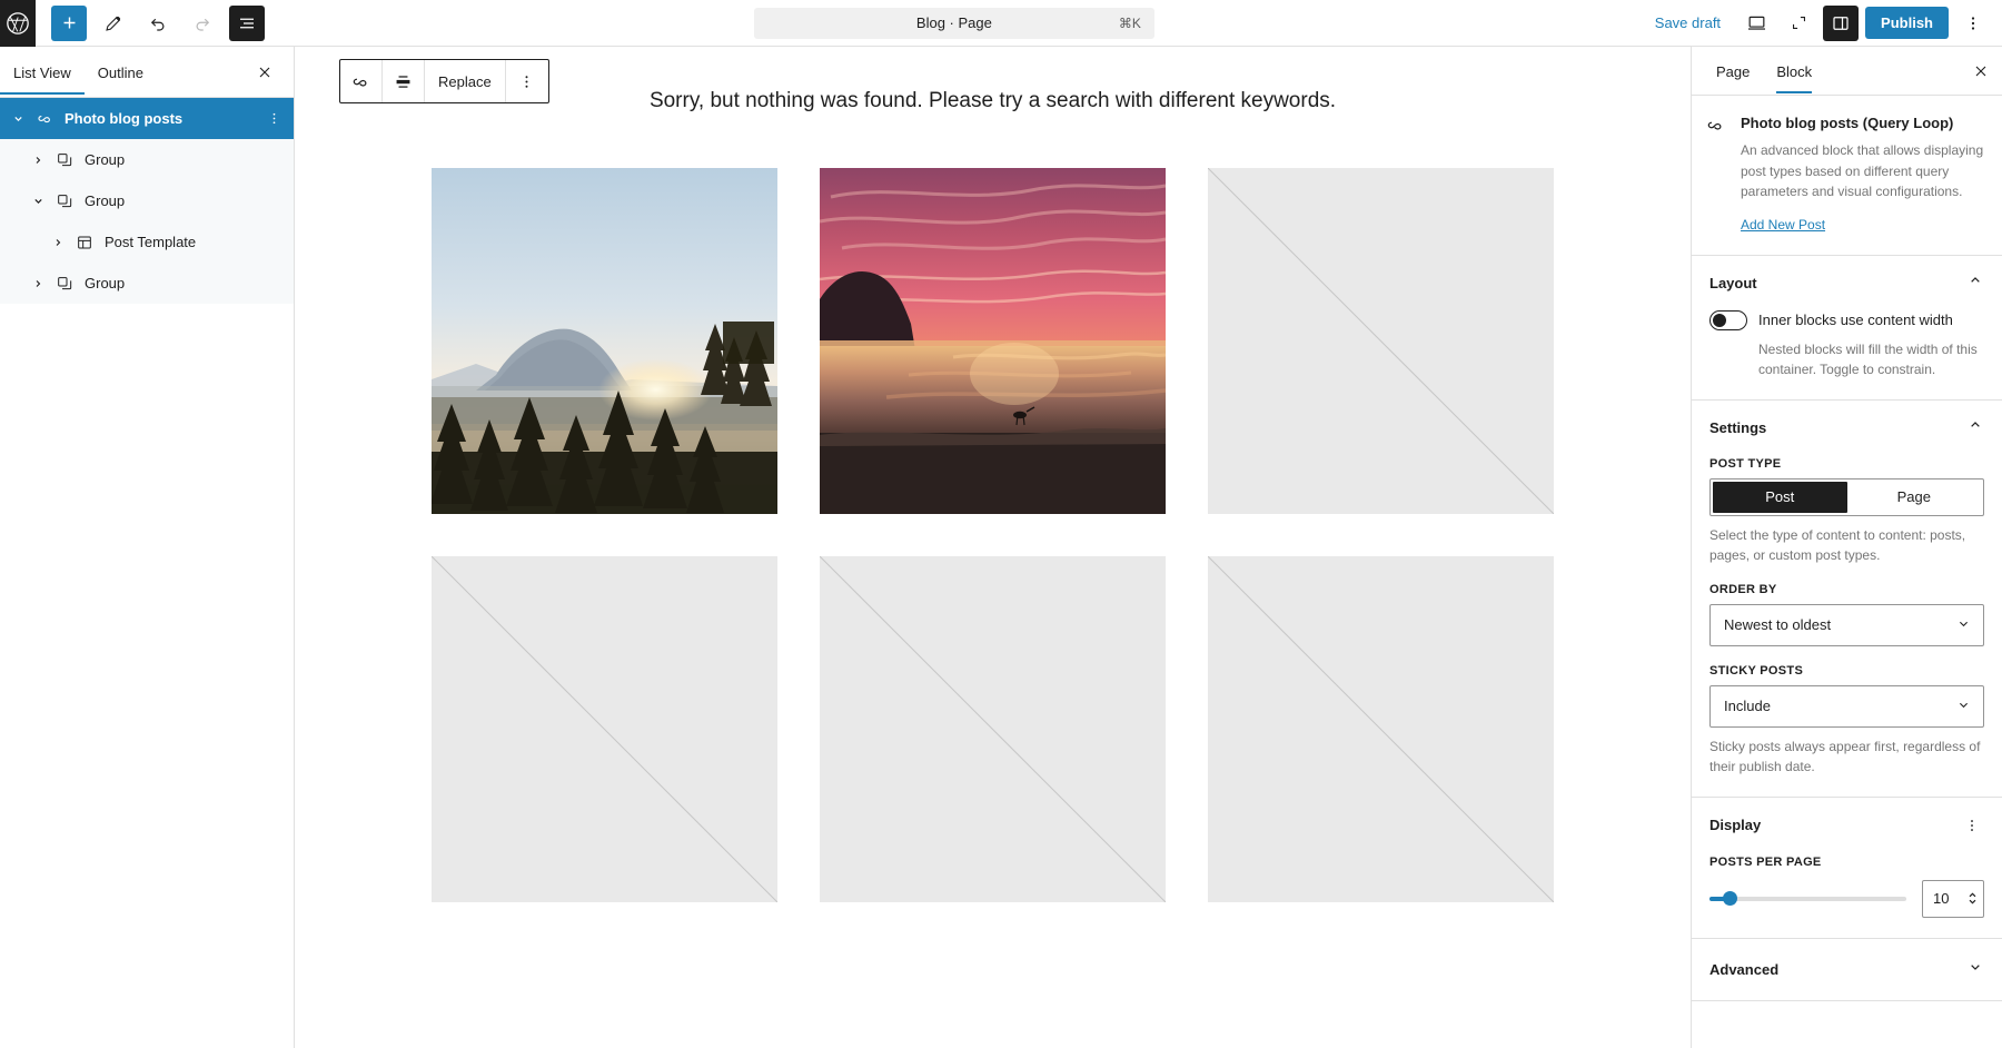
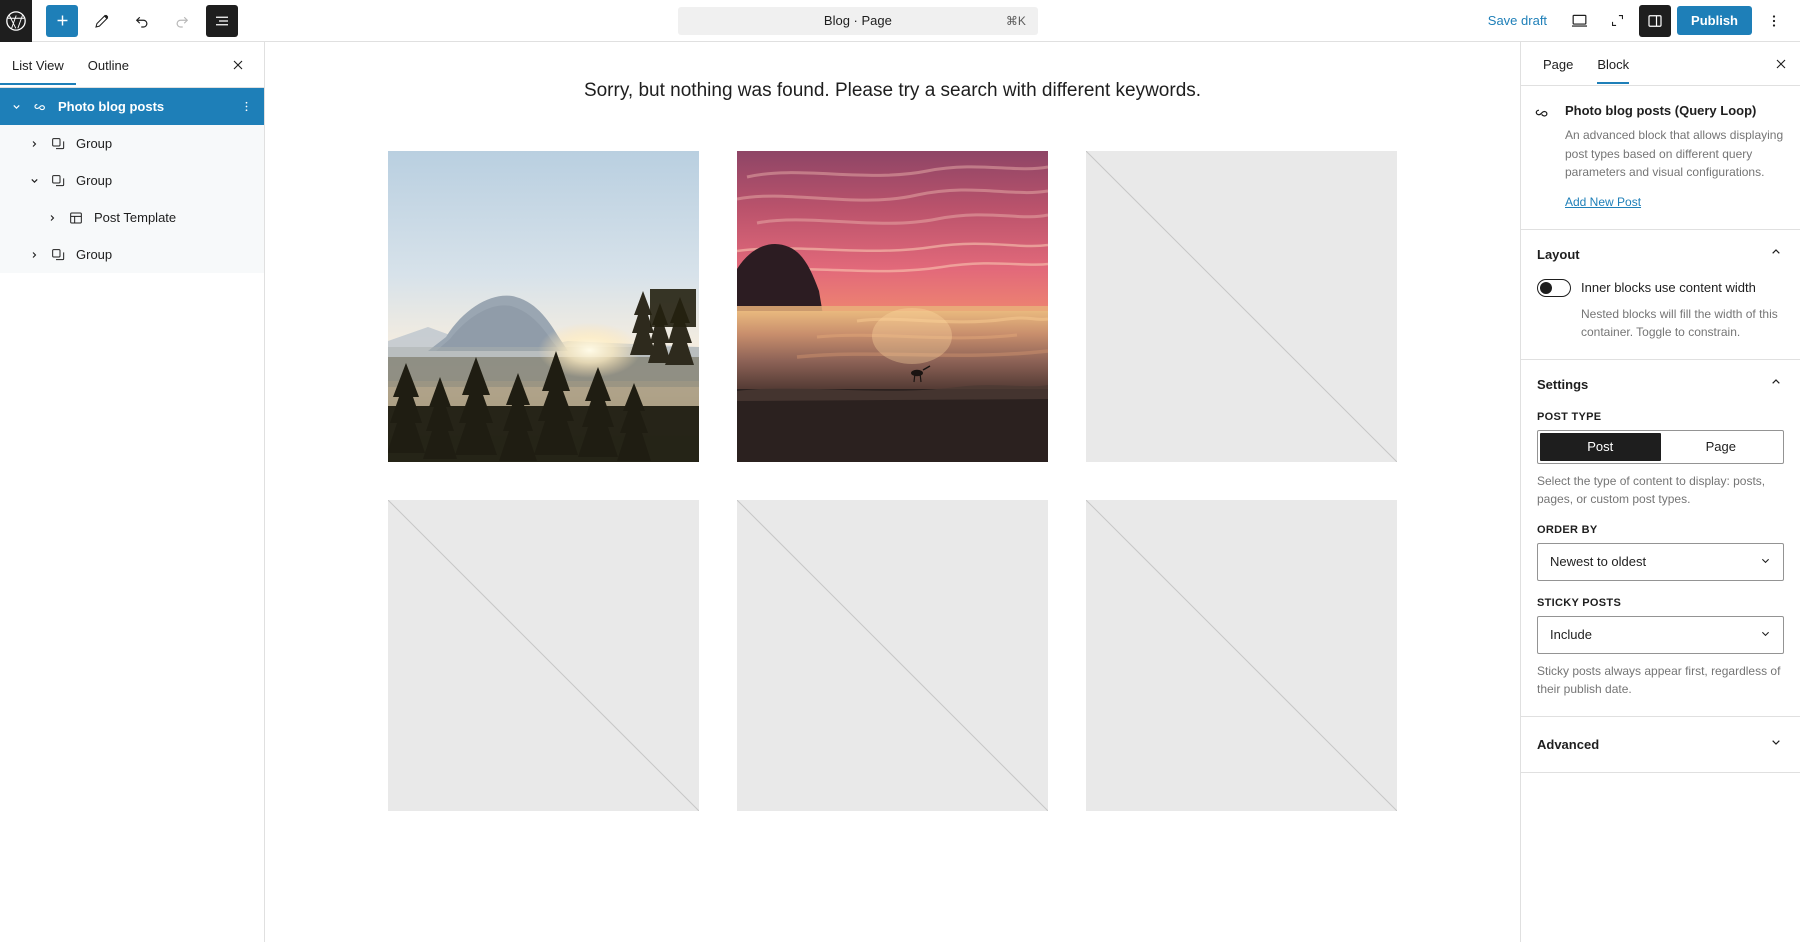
  Blog · Page
  ⌘K
  Save draft
  Publish
  List View
  Outline
  Photo blog posts
  Group
  Group
  Post Template
  Group
- Replace
  Sorry, but nothing was found. Please try a search with different keywords.
  Page
  Block
  Photo blog posts (Query Loop)
  An advanced block that allows displaying post types based on different query parameters and visual configurations.
  Add New Post
  Layout
  Inner blocks use content width
  Nested blocks will fill the width of this container. Toggle to constrain.
  Settings
  POST TYPE
  Post
  Page
- Select the type of content to content: posts, pages, or custom post types.
+ Select the type of content to display: posts, pages, or custom post types.
  ORDER BY
  Newest to oldest
  STICKY POSTS
  Include
  Sticky posts always appear first, regardless of their publish date.
- Display
- POSTS PER PAGE
- 10
  Advanced
